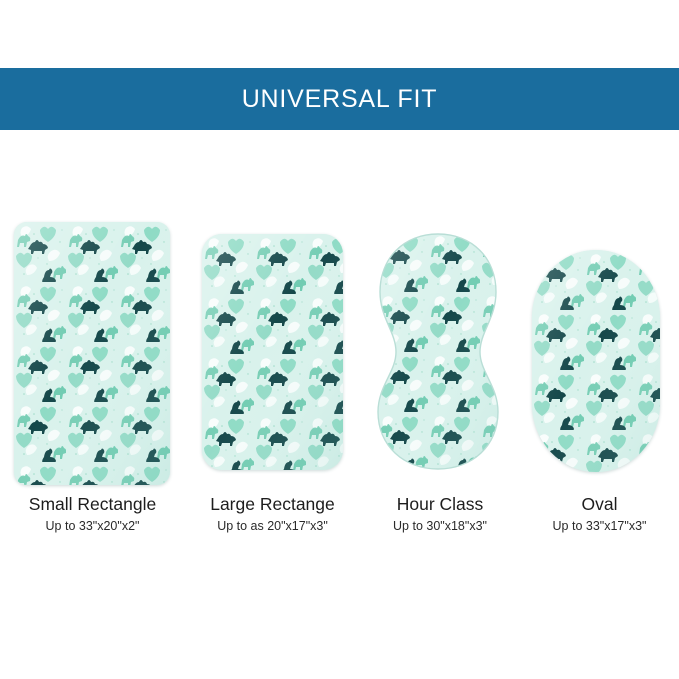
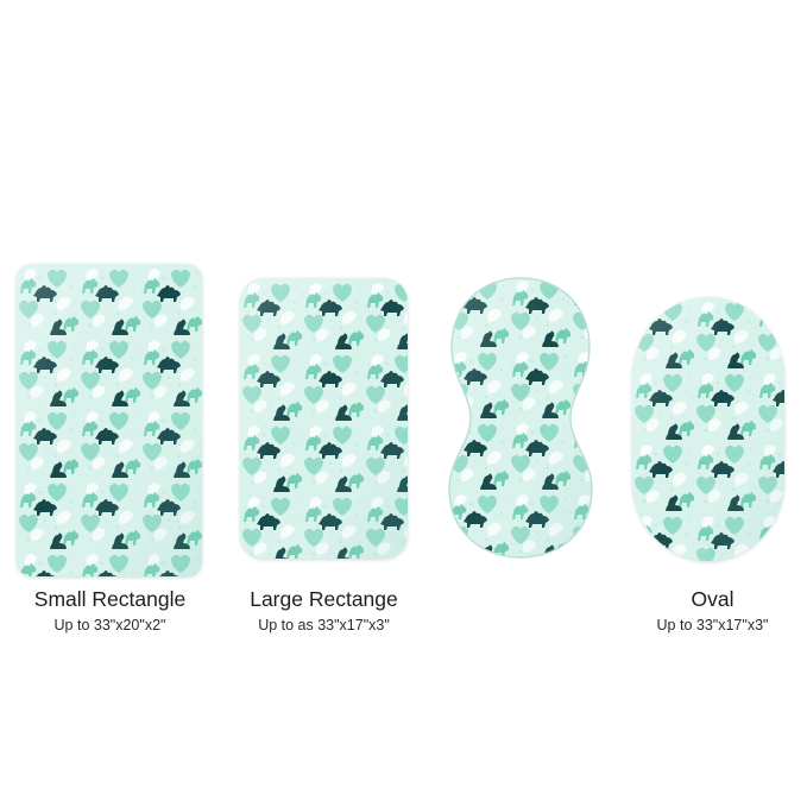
- UNIVERSAL FIT
  Small Rectangle
  Up to 33"x20"x2"
  Large Rectange
- Up to as 20"x17"x3"
+ Up to as 33"x17"x3"
- Hour Class
- Up to 30"x18"x3"
  Oval
  Up to 33"x17"x3"
